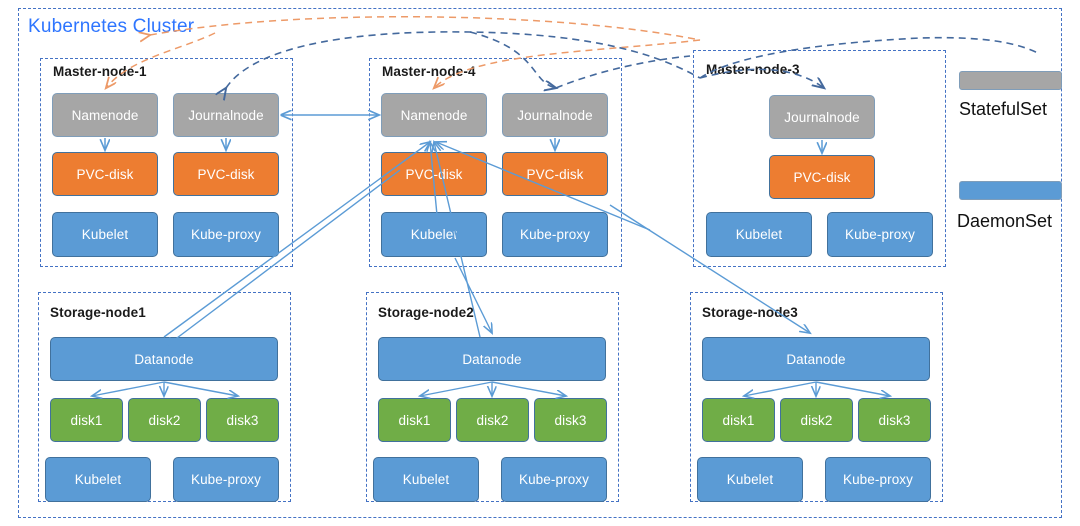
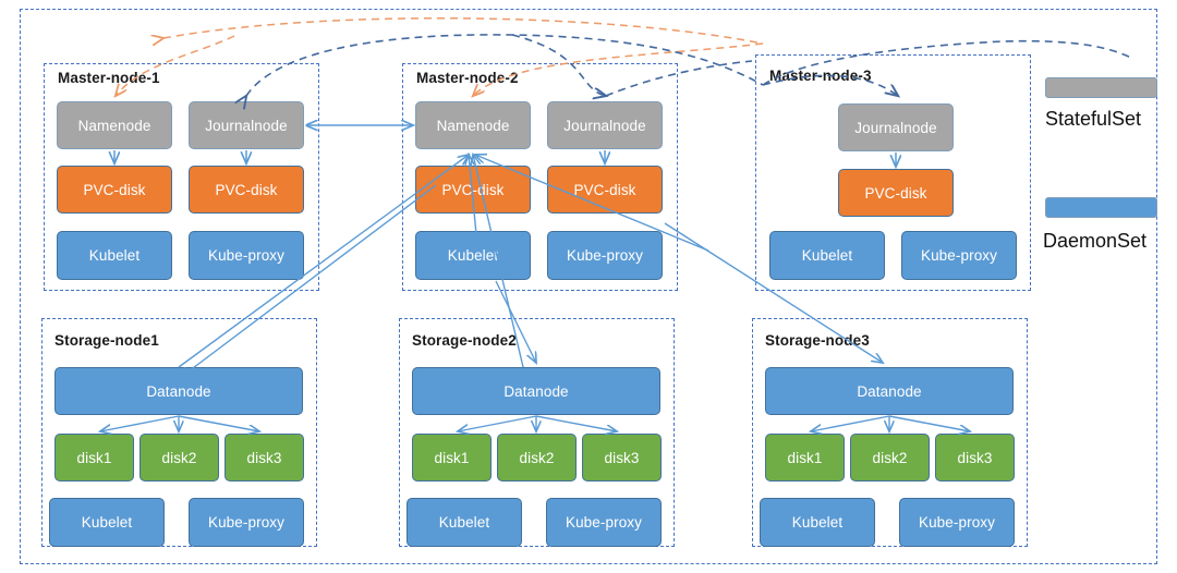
- Kubernetes Cluster
  Master-node-1
  Namenode
  Journalnode
  PVC-disk
  PVC-disk
  Kubelet
  Kube-proxy
- Master-node-4
+ Master-node-2
  Namenode
  Journalnode
  PVC-isk
  PVC-disk
  Kubele
  Kube-proxy
  Mastenoe-3
  Journalnode
  PVC-disk
  Kubelet
  Kube-proxy
  Storage-node1
  Datanode
  disk1
  disk2
  disk3
  Kubelet
  Kube-proxy
  Storage-node2
  Datanode
  disk1
  disk2
  disk3
  Kubelet
  Kube-proxy
  Storage-noe3
  Datanode
  disk1
  disk2
  disk3
  Kubelet
  Kube-proxy
  StatefulSet
  DaemonSet
